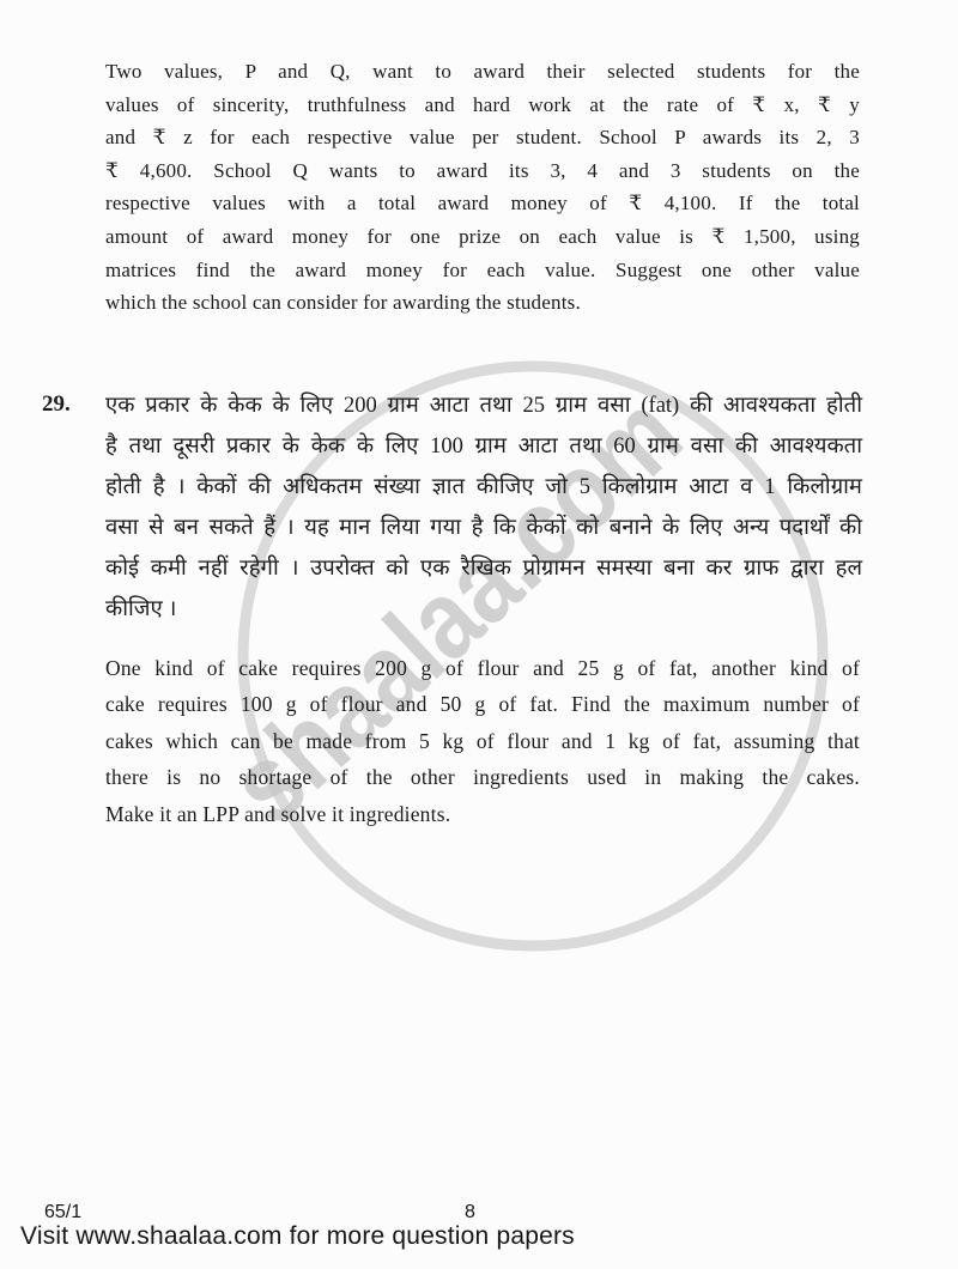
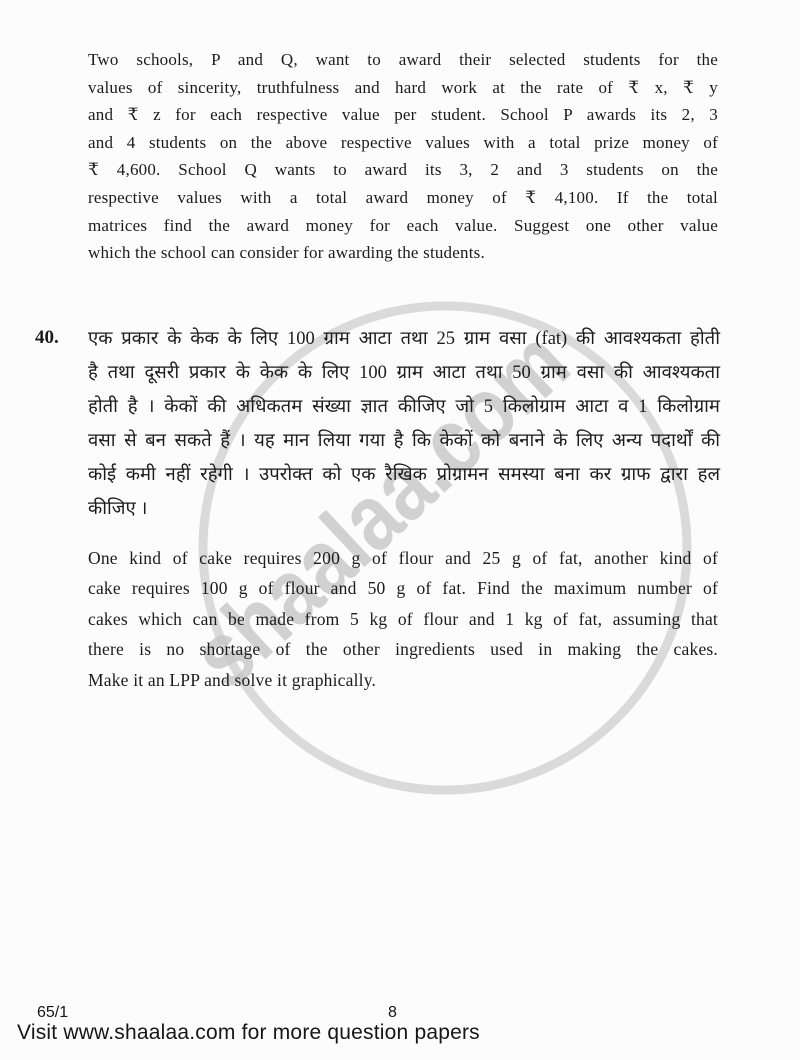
- Two values, P and Q, want to award their selected students for the
+ Two schools, P and Q, want to award their selected students for the
  values of sincerity, truthfulness and hard work at the rate of ₹ x, ₹ y
  and ₹ z for each respective value per student. School P awards its 2, 3
+ and 4 students on the above respective values with a total prize money of
- ₹ 4,600. School Q wants to award its 3, 4 and 3 students on the
+ ₹ 4,600. School Q wants to award its 3, 2 and 3 students on the
  respective values with a total award money of ₹ 4,100. If the total
- amount of award money for one prize on each value is ₹ 1,500, using
  matrices find the award money for each value. Suggest one other value
  which the school can consider for awarding the students.
- 29.
+ 40.
- एक प्रकार के केक के लिए 200 ग्राम आटा तथा 25 ग्राम वसा (fat) की आवश्यकता होती
+ एक प्रकार के केक के लिए 100 ग्राम आटा तथा 25 ग्राम वसा (fat) की आवश्यकता होती
- है तथा दूसरी प्रकार के केक के लिए 100 ग्राम आटा तथा 60 ग्राम वसा की आवश्यकता
+ है तथा दूसरी प्रकार के केक के लिए 100 ग्राम आटा तथा 50 ग्राम वसा की आवश्यकता
  होती है । केकों की अधिकतम संख्या ज्ञात कीजिए जो 5 किलोग्राम आटा व 1 किलोग्राम
  वसा से बन सकते हैं । यह मान लिया गया है कि केकों को बनाने के लिए अन्य पदार्थों की
  कोई कमी नहीं रहेगी । उपरोक्त को एक रैखिक प्रोग्रामन समस्या बना कर ग्राफ द्वारा हल
  कीजिए ।
  One kind of cake requires 200 g of flour and 25 g of fat, another kind of
  cake requires 100 g of flour and 50 g of fat. Find the maximum number of
  cakes which can be made from 5 kg of flour and 1 kg of fat, assuming that
  there is no shortage of the other ingredients used in making the cakes.
- Make it an LPP and solve it ingredients.
+ Make it an LPP and solve it graphically.
  65/1
  8
  Visit www.shaalaa.com for more question papers
